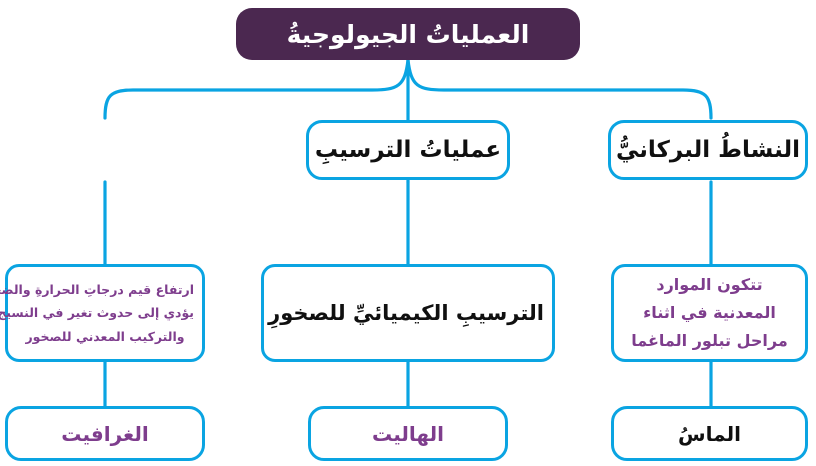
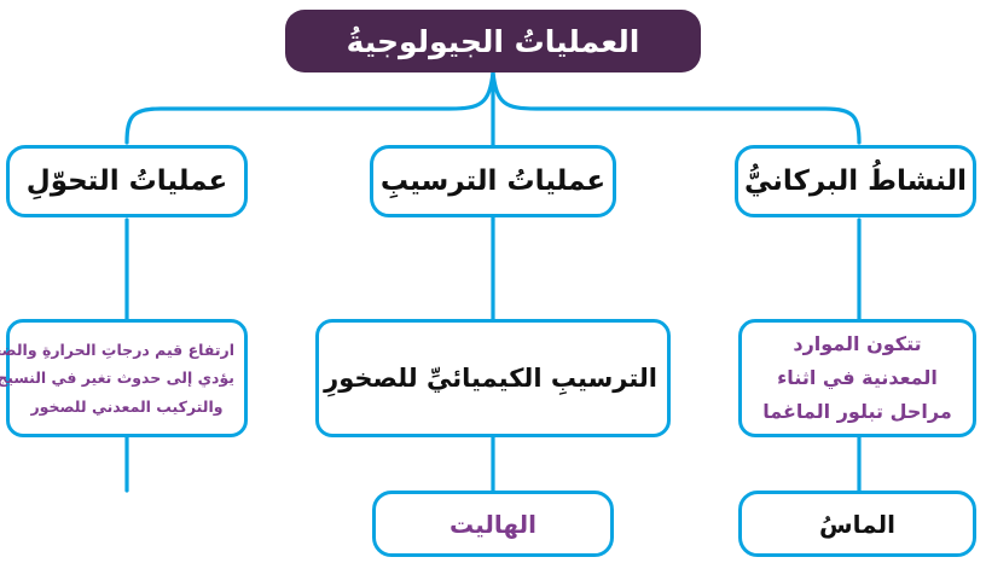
  العملياتُ الجيولوجيةُ
+ عملياتُ التحوّلِ
  عملياتُ الترسيبِ
  النشاطُ البركانيُّ
  ارتفاع قيم درجاتِ الحرارةِ والض
  يؤدي إلى حدوث تغير في النسيج
  والتركيب المعدني للصخور
  الترسيبِ الكيميائيِّ للصخورِ
  تتكون الموارد
  المعدنية في اثناء
  مراحل تبلور الماغما
- الغرافيت
  الهاليت
  الماسُ
